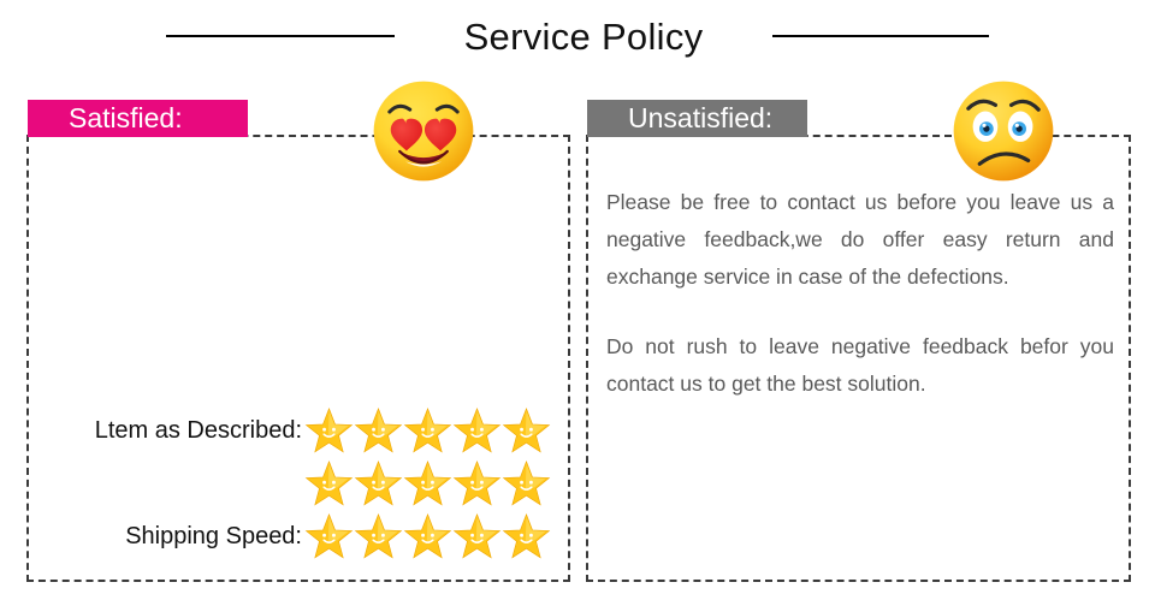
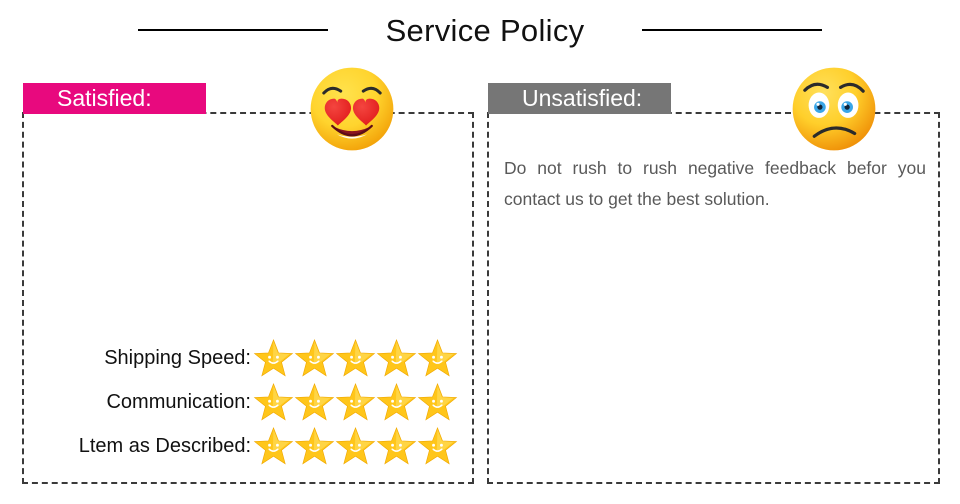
  Service Policy
  Satisfied:
  Unsatisfied:
- Ltem as Described:
+ Shipping Speed:
+ Communication:
- Shipping Speed:
+ Ltem as Described:
- Please be free to contact us before you leave us a negative feedback,we do offer easy return and exchange service in case of the defections.
- Do not rush to leave negative feedback befor you contact us to get the best solution.
+ Do not rush to rush negative feedback befor you contact us to get the best solution.
